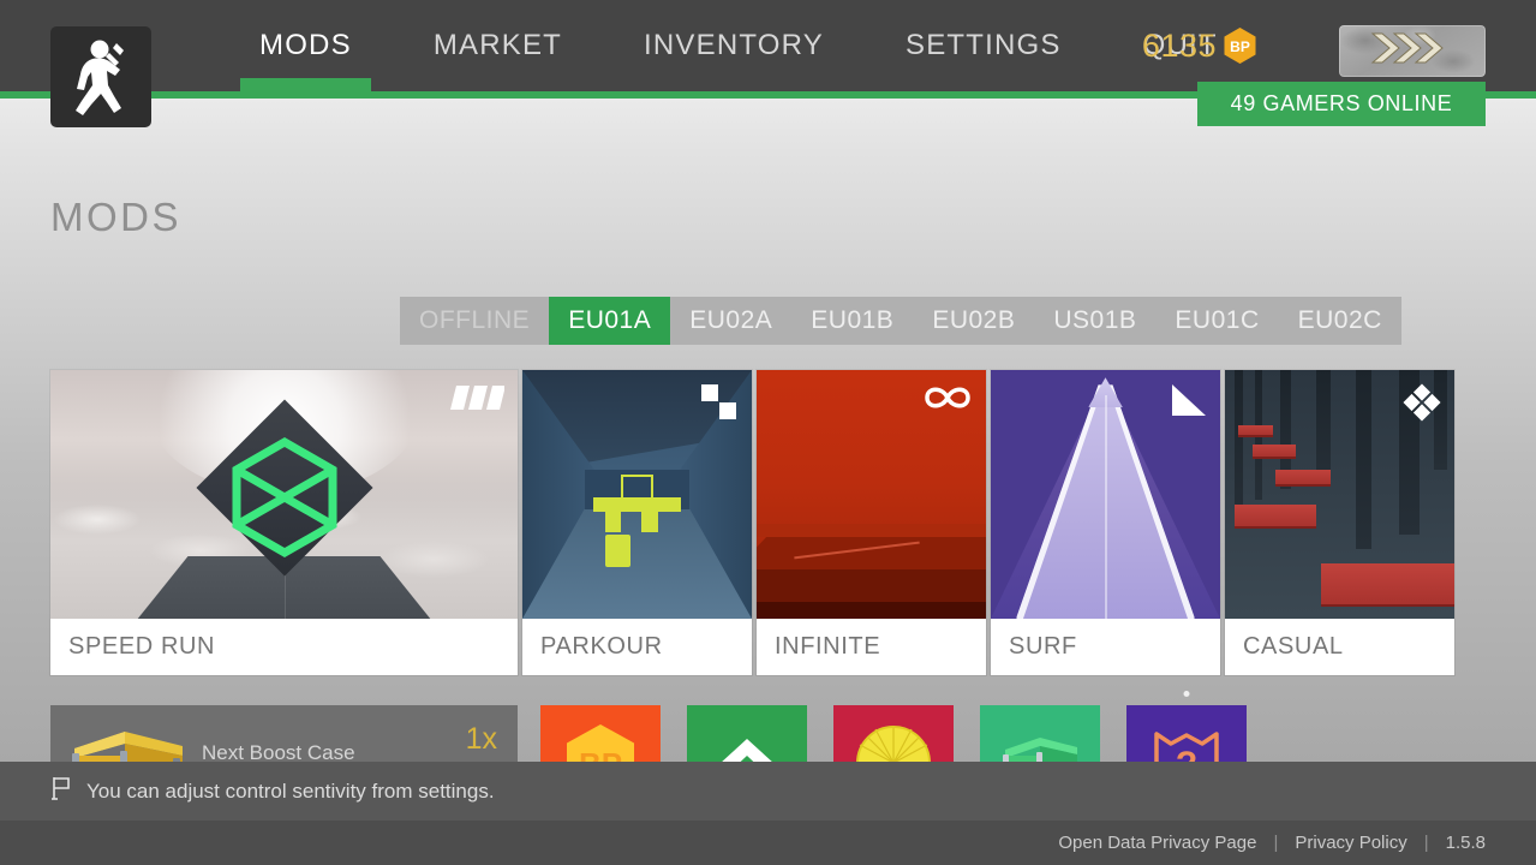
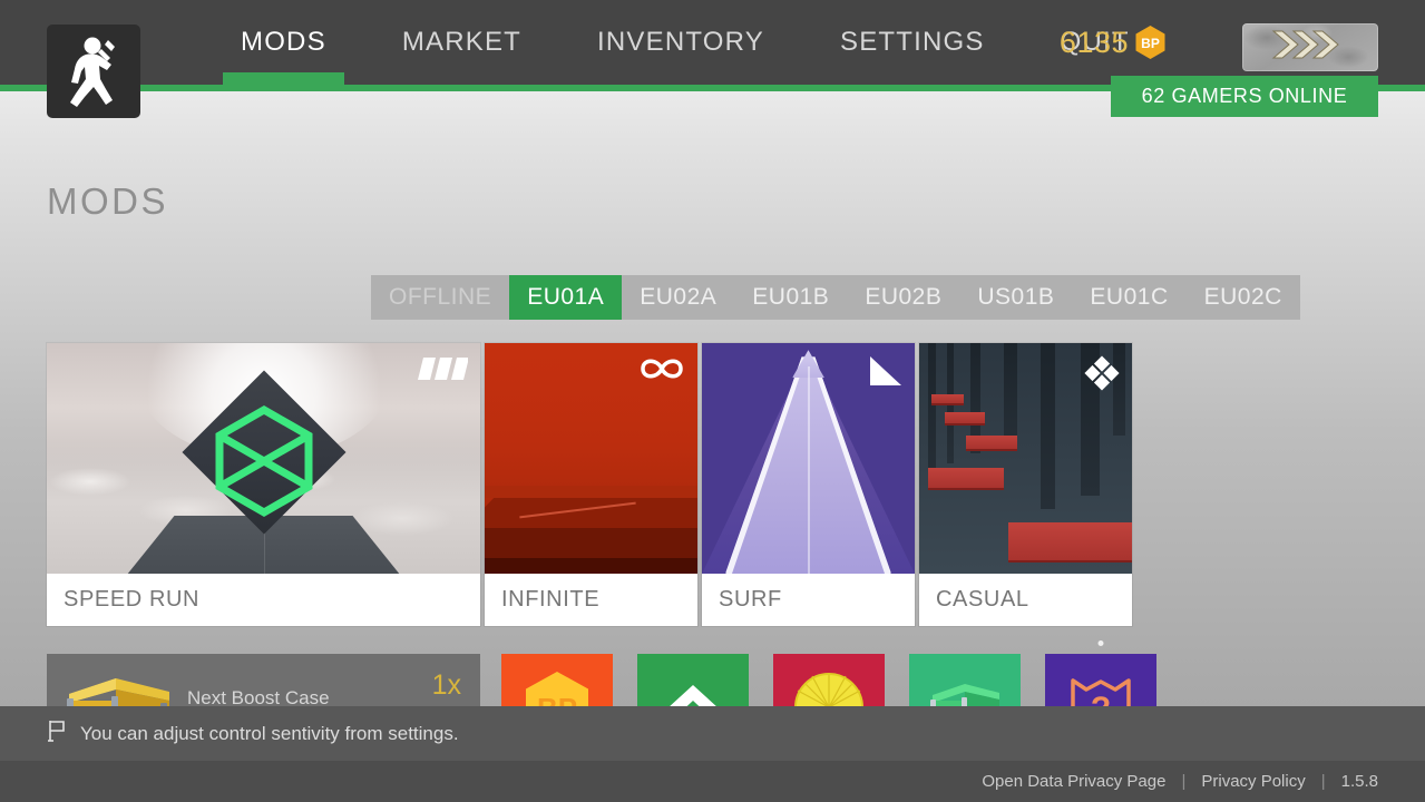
  MODS
  MARKET
  INVENTORY
  SETTINGS
  QUIT
  6135
  BP
- 49 GAMERS ONLINE
+ 62 GAMERS ONLINE
  MODS
  OFFLINE
  EU01A
  EU02A
  EU01B
  EU02B
  US01B
  EU01C
  EU02C
  SPEED RUN
- PARKOUR
  INFINITE
  SURF
  CASUAL
  Next Boost Case
  1x
  You can adjust control sentivity from settings.
  Open Data Privacy Page
  |
  Privacy Policy
  |
  1.5.8
